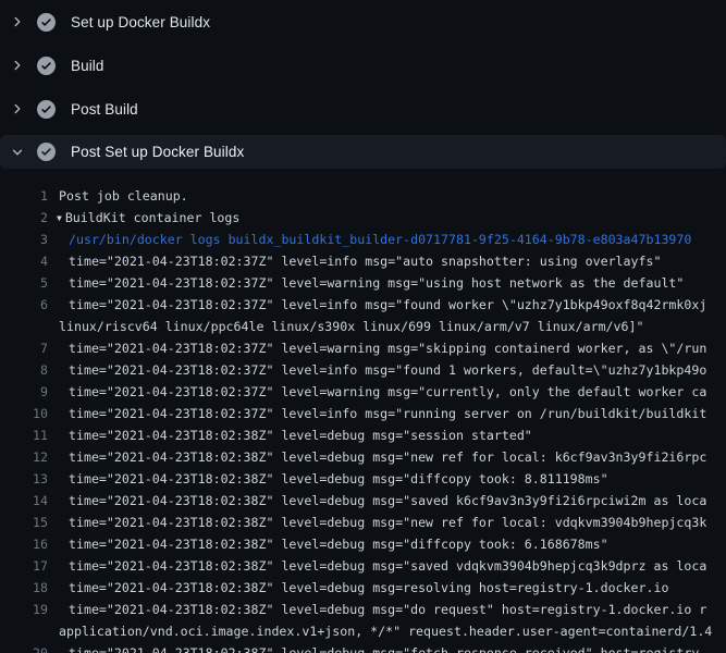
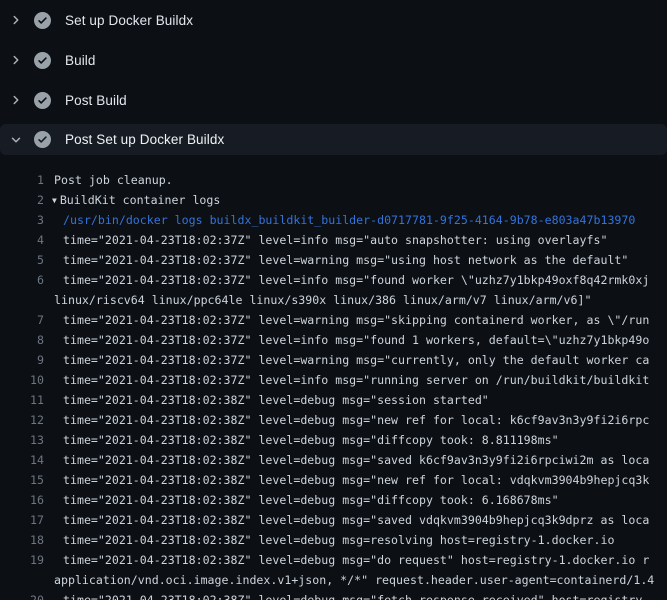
  Set up Docker Buildx
  Build
  Post Build
  Post Set up Docker Buildx
  1 Post job cleanup.
  2 ▼ BuildKit container logs
  3 /usr/bin/docker logs buildx_buildkit_builder-d0717781-9f25-4164-9b78-e803a47b13970
  4 time="2021-04-23T18:02:37Z" level=info msg="auto snapshotter: using overlayfs"
  5 time="2021-04-23T18:02:37Z" level=warning msg="using host network as the default"
  6 time="2021-04-23T18:02:37Z" level=info msg="found worker \"uzhz7y1bkp49oxf8q42rmk0xj
- linux/riscv64 linux/ppc64le linux/s390x linux/699 linux/arm/v7 linux/arm/v6]"
+ linux/riscv64 linux/ppc64le linux/s390x linux/386 linux/arm/v7 linux/arm/v6]"
  7 time="2021-04-23T18:02:37Z" level=warning msg="skipping containerd worker, as \"/run
  8 time="2021-04-23T18:02:37Z" level=info msg="found 1 workers, default=\"uzhz7y1bkp49o
  9 time="2021-04-23T18:02:37Z" level=warning msg="currently, only the default worker ca
  10 time="2021-04-23T18:02:37Z" level=info msg="running server on /run/buildkit/buildkit
  11 time="2021-04-23T18:02:38Z" level=debug msg="session started"
  12 time="2021-04-23T18:02:38Z" level=debug msg="new ref for local: k6cf9av3n3y9fi2i6rpc
  13 time="2021-04-23T18:02:38Z" level=debug msg="diffcopy took: 8.811198ms"
  14 time="2021-04-23T18:02:38Z" level=debug msg="saved k6cf9av3n3y9fi2i6rpciwi2m as loca
  15 time="2021-04-23T18:02:38Z" level=debug msg="new ref for local: vdqkvm3904b9hepjcq3k
  16 time="2021-04-23T18:02:38Z" level=debug msg="diffcopy took: 6.168678ms"
  17 time="2021-04-23T18:02:38Z" level=debug msg="saved vdqkvm3904b9hepjcq3k9dprz as loca
  18 time="2021-04-23T18:02:38Z" level=debug msg=resolving host=registry-1.docker.io
  19 time="2021-04-23T18:02:38Z" level=debug msg="do request" host=registry-1.docker.io r
  application/vnd.oci.image.index.v1+json, */*" request.header.user-agent=containerd/1.4
